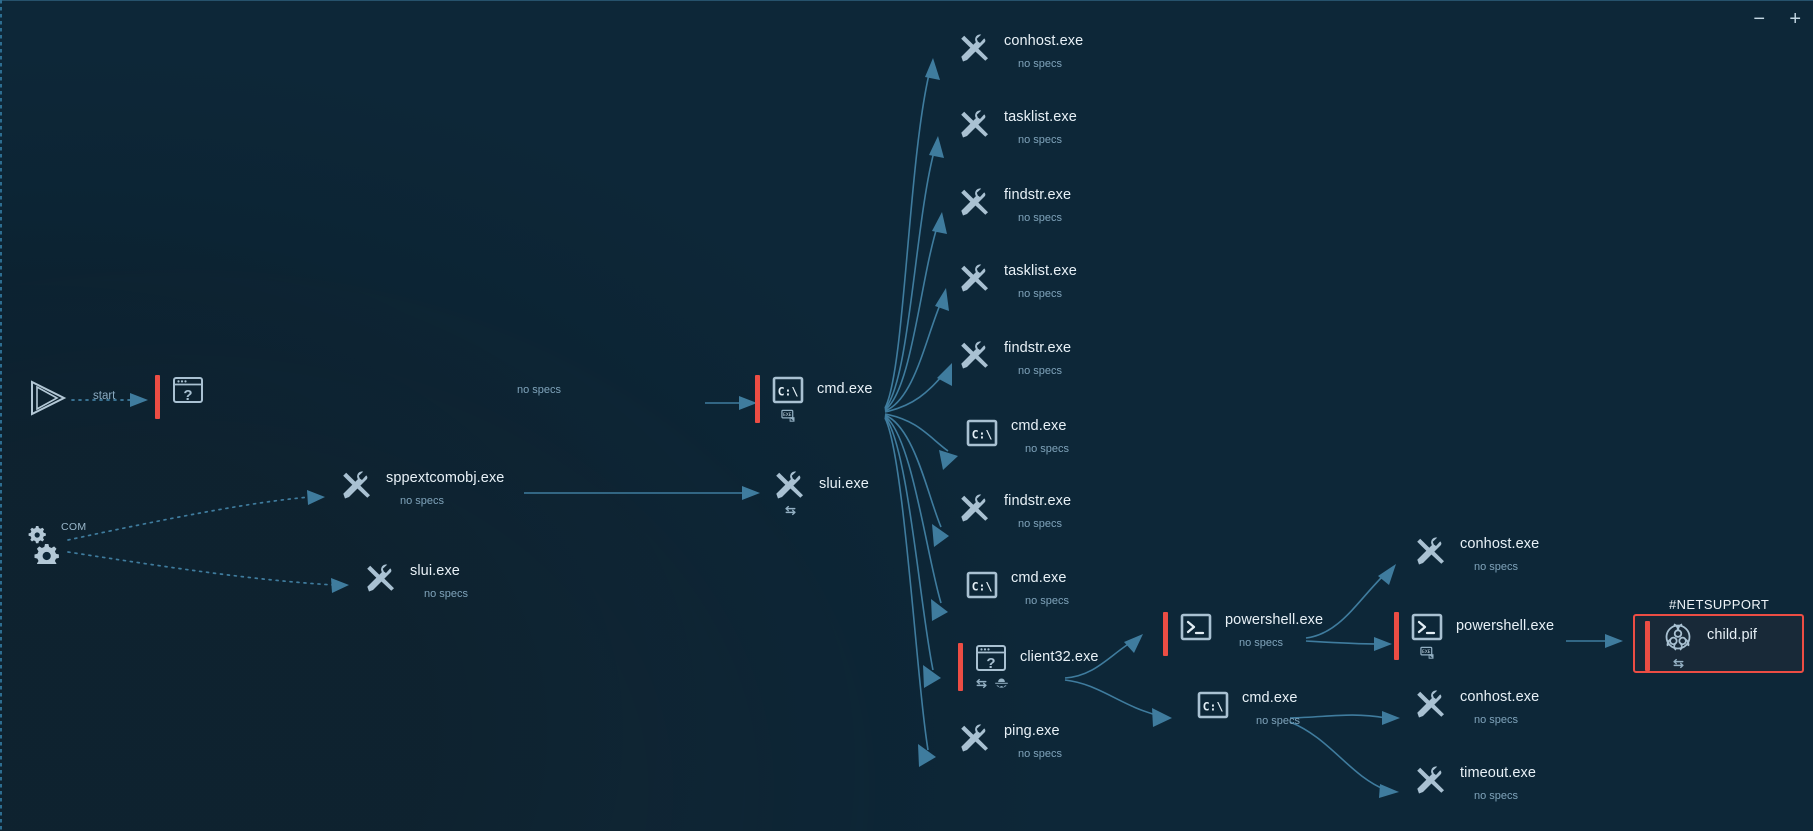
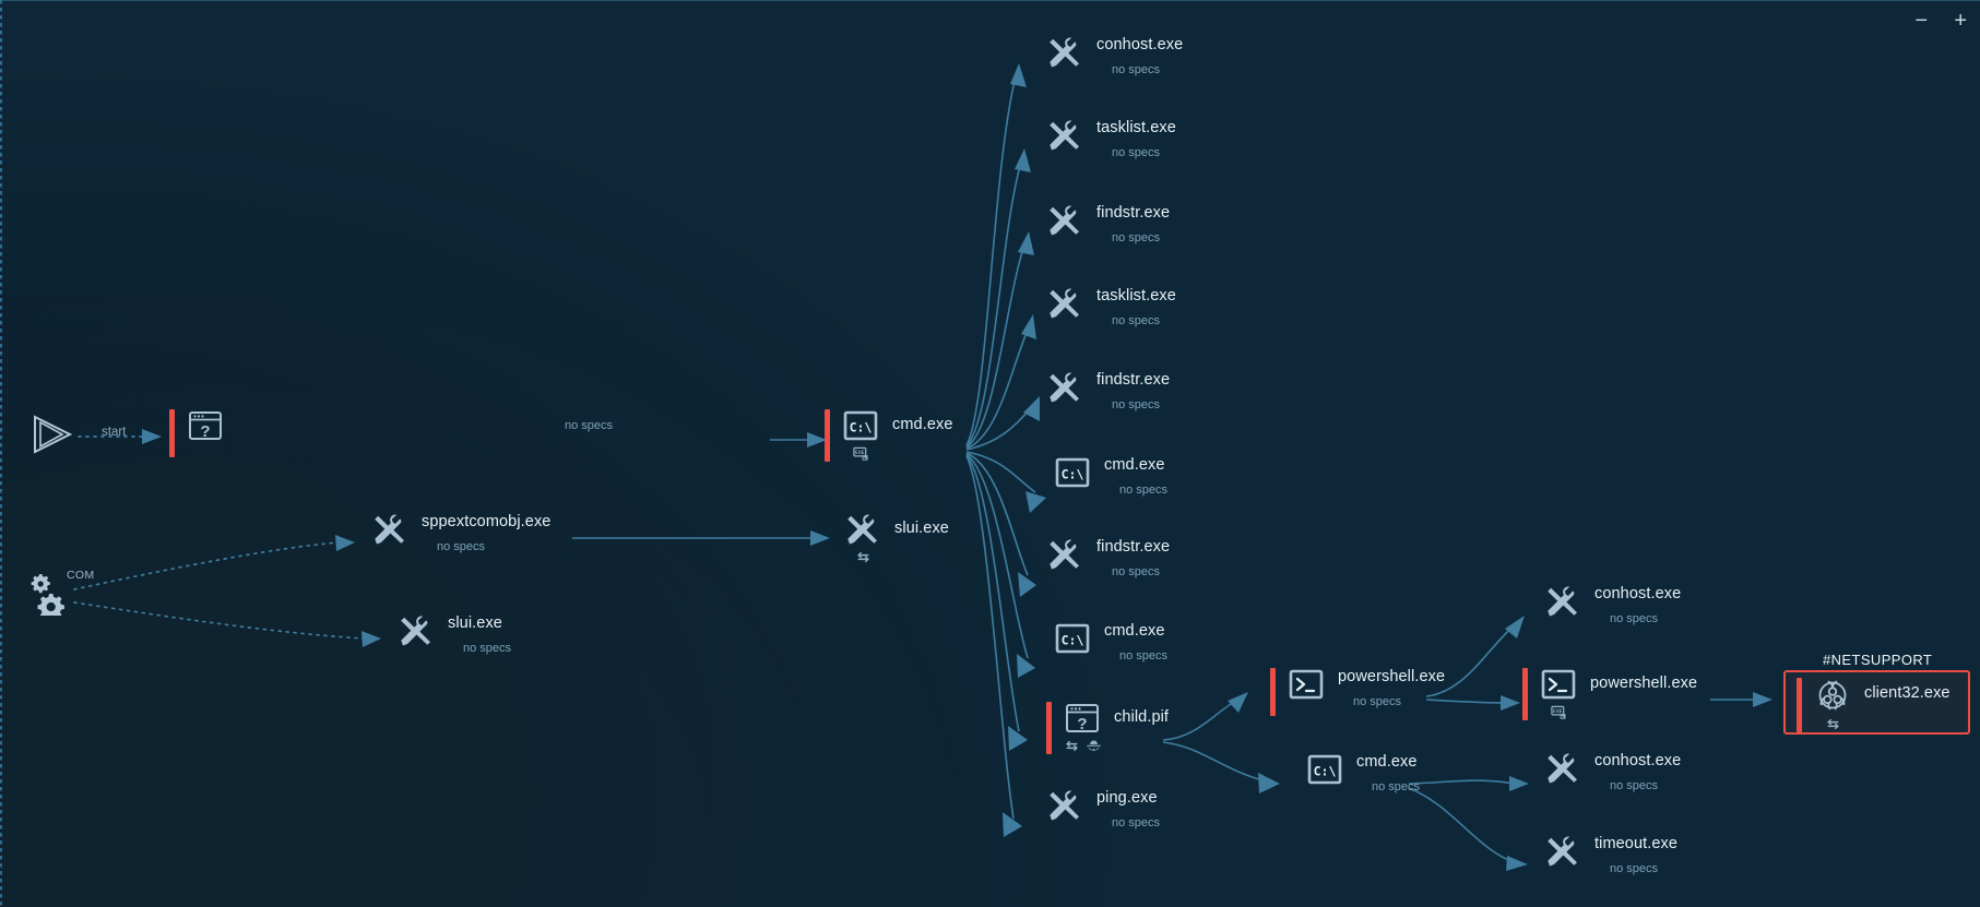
  start
  COM
  #NETSUPPORT
  ?
  no specs
  C:\
  cmd.exe
  sppextcomobj.exe
  no specs
  slui.exe
  slui.exe
  no specs
  conhost.exe
  no specs
  tasklist.exe
  no specs
  findstr.exe
  no specs
  tasklist.exe
  no specs
  findstr.exe
  no specs
  C:\
  cmd.exe
  no specs
  findstr.exe
  no specs
  C:\
  cmd.exe
  no specs
  ?
- client32.exe
+ child.pif
  ping.exe
  no specs
  powershell.exe
  no specs
  C:\
  cmd.exe
  no specs
  conhost.exe
  no specs
  powershell.exe
  conhost.exe
  no specs
  timeout.exe
  no specs
- child.pif
+ client32.exe
  −
  +
